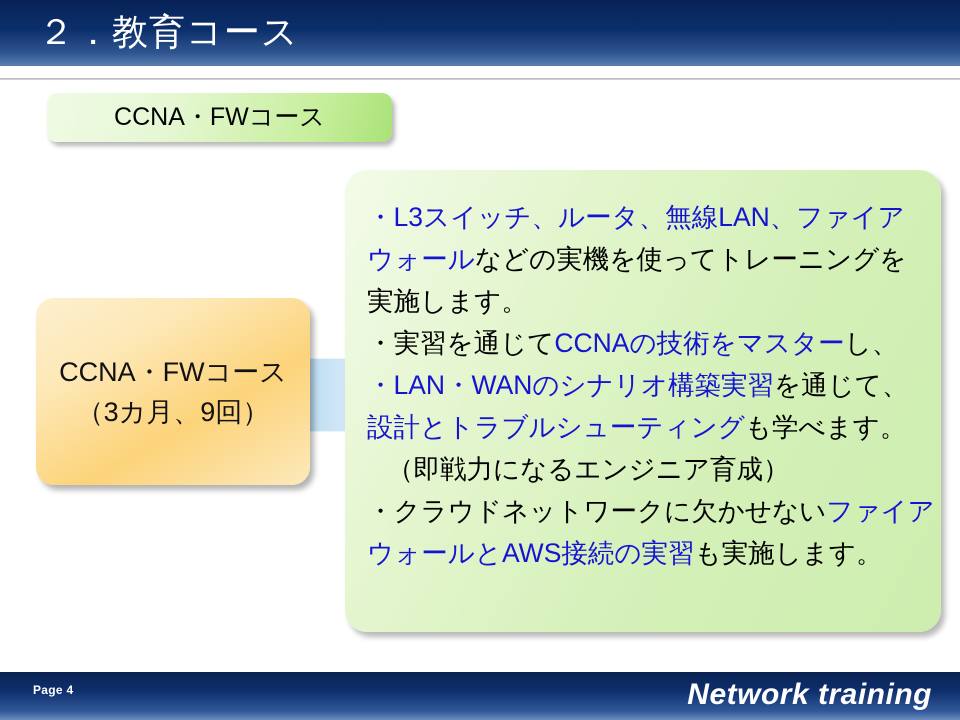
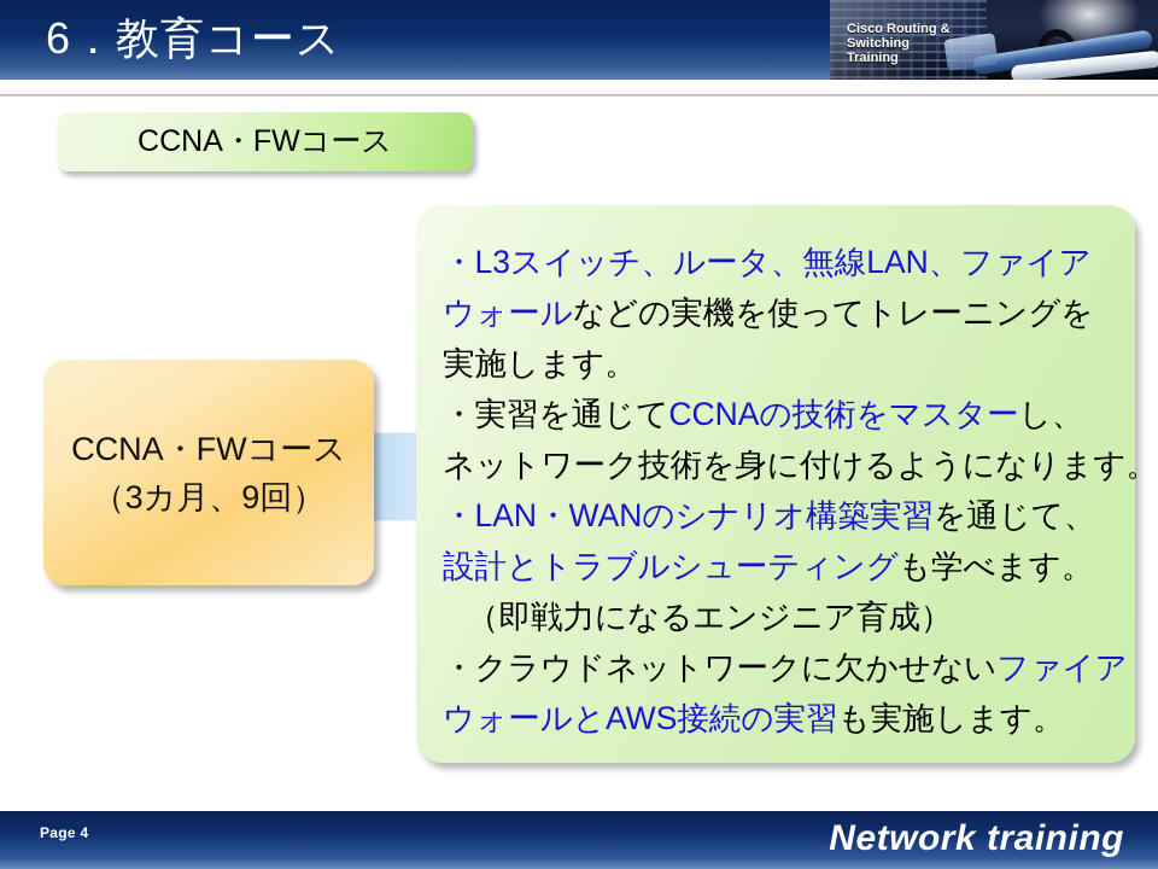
- ２．教育コース
+ 6．教育コース
+ Cisco Routing & Switching
+ Training
  CCNA・FWコース
  CCNA・FWコース
  （3カ月、9回）
  ・L3スイッチ、ルータ、無線LAN、ファイア
  ウォールなどの実機を使ってトレーニングを
  実施します。
  ・実習を通じてCCNAの技術をマスターし、
+ ネットワーク技術を身に付けるようになります。
  ・LAN・WANのシナリオ構築実習を通じて、
  設計とトラブルシューティングも学べます。
  （即戦力になるエンジニア育成）
  ・クラウドネットワークに欠かせないファイア
  ウォールとAWS接続の実習も実施します。
  Page 4
  Network training
